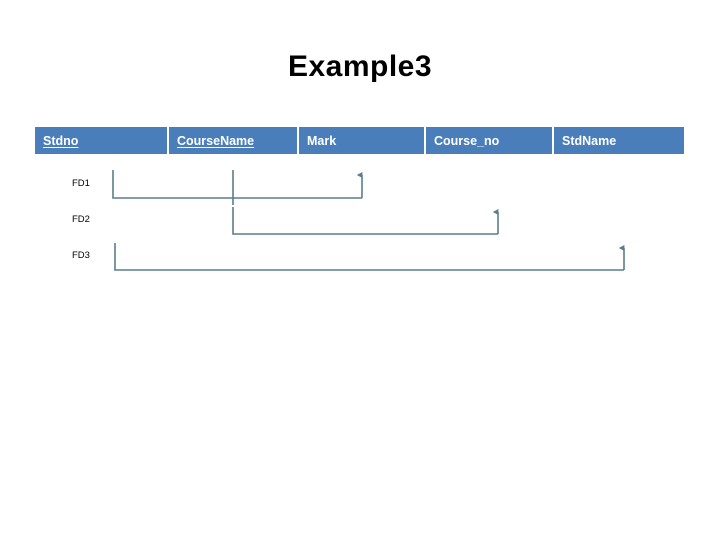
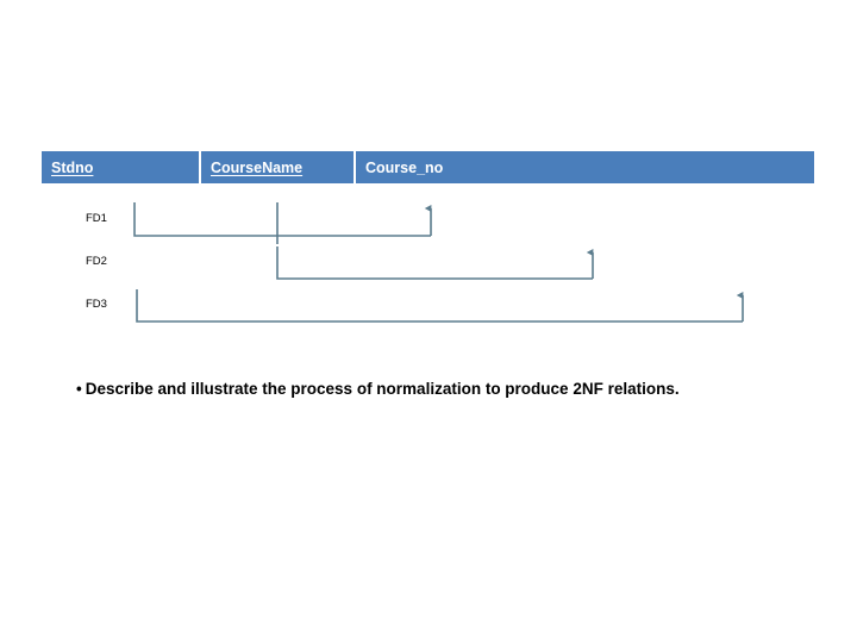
- Example3
  Stdno
  CourseName
- Mark
  Course_no
- StdName
  FD1
  FD2
  FD3
+ • Describe and illustrate the process of normalization to produce 2NF relations.
